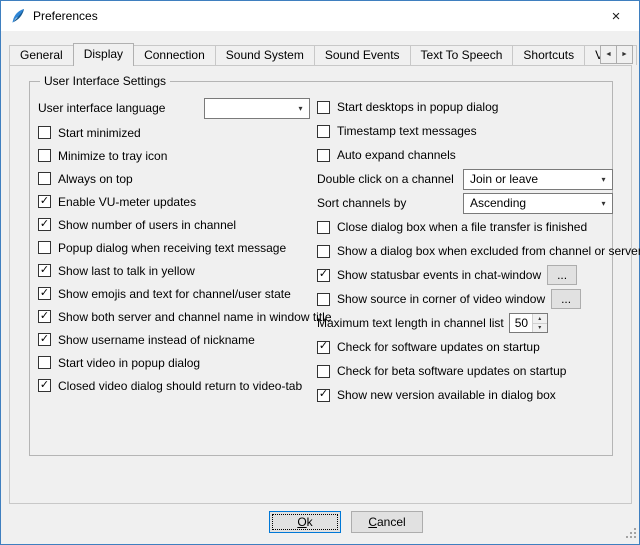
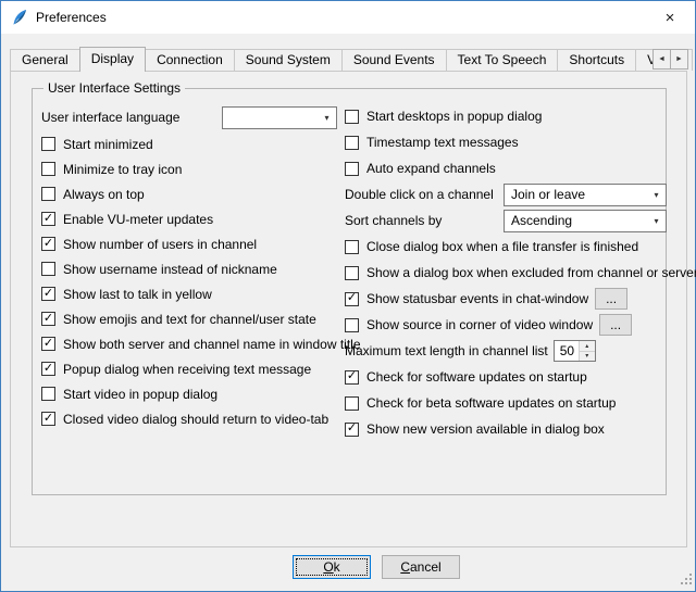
  Preferences
  ×
  General
  Display
  Connection
  Sound System
  Sound Events
  Text To Speech
  Shortcuts
  User Interface Settings
  User interface language
  ▾
  Start minimized
  Minimize to tray icon
  Always on top
  ✓
  Enable VU-meter updates
  ✓
  Show number of users in channel
- Popup dialog when receiving text message
+ Show username instead of nickname
  ✓
  Show last to talk in yellow
  ✓
  Show emojis and text for channel/user state
  ✓
  Show both server and channel name in window title
  ✓
- Show username instead of nickname
+ Popup dialog when receiving text message
  Start video in popup dialog
  ✓
  Closed video dialog should return to video-tab
  Start desktops in popup dialog
  Timestamp text messages
  Auto expand channels
  Double click on a channel
  Join or leave
  ▾
  Sort channels by
  Ascending
  ▾
  Close dialog box when a file transfer is finished
  Show a dialog box when excluded from channel or serve
  ✓
  Show statusbar events in chat-window
  ...
  Show source in corner of video window
  ...
  Maximum text length in channel list
  50
  ✓
  Check for software updates on startup
  Check for beta software updates on startup
  ✓
  Show new version available in dialog box
  O
  k
  C
  ancel
